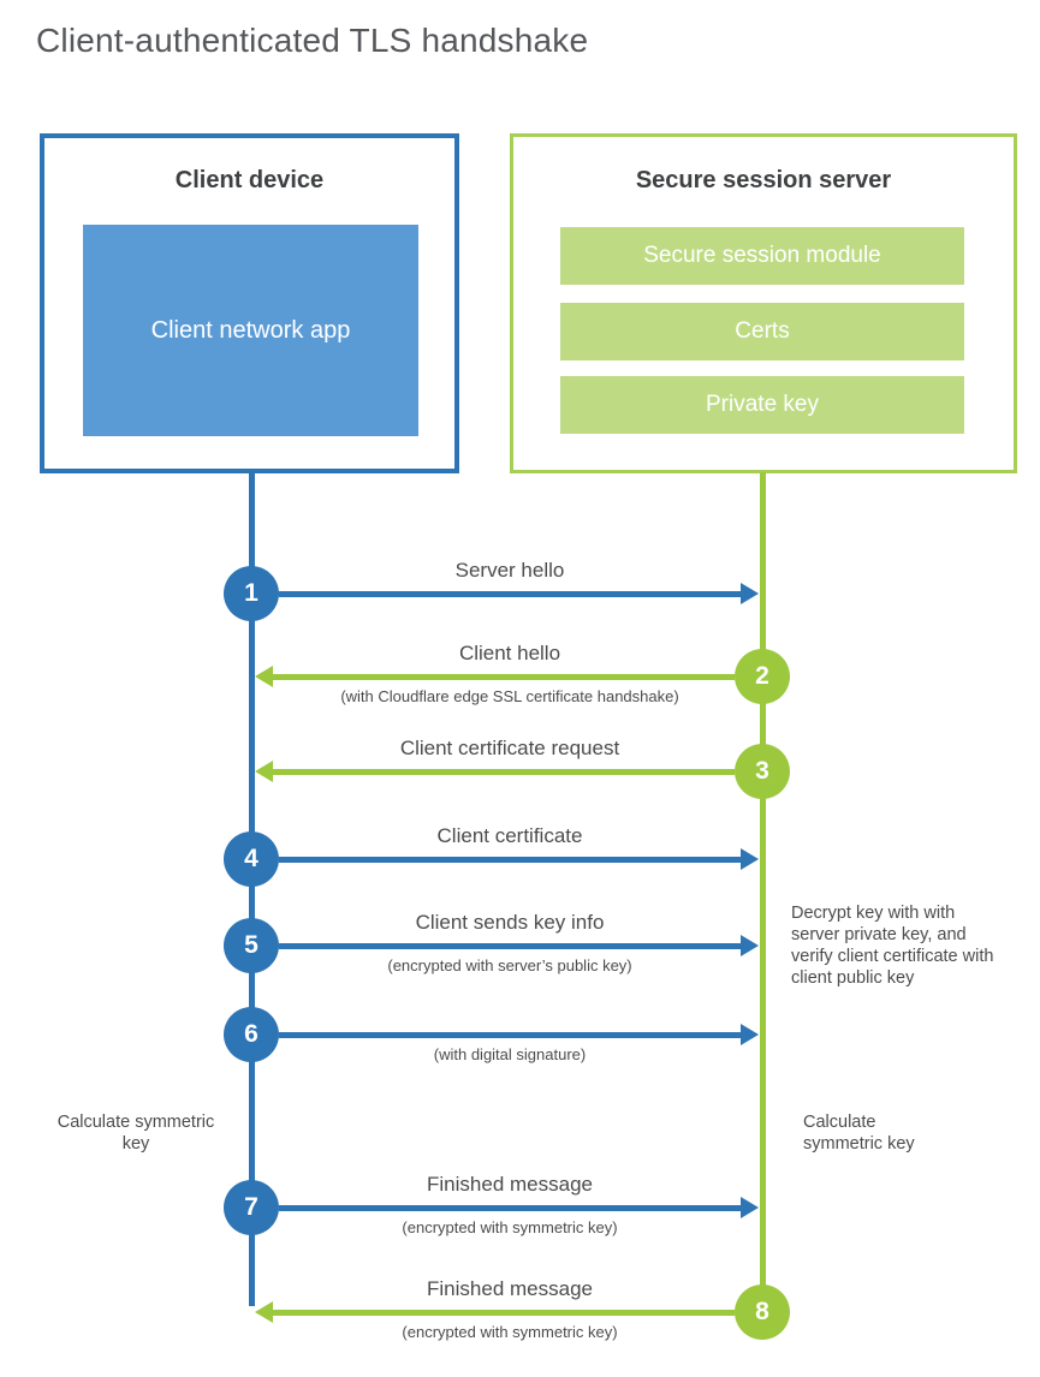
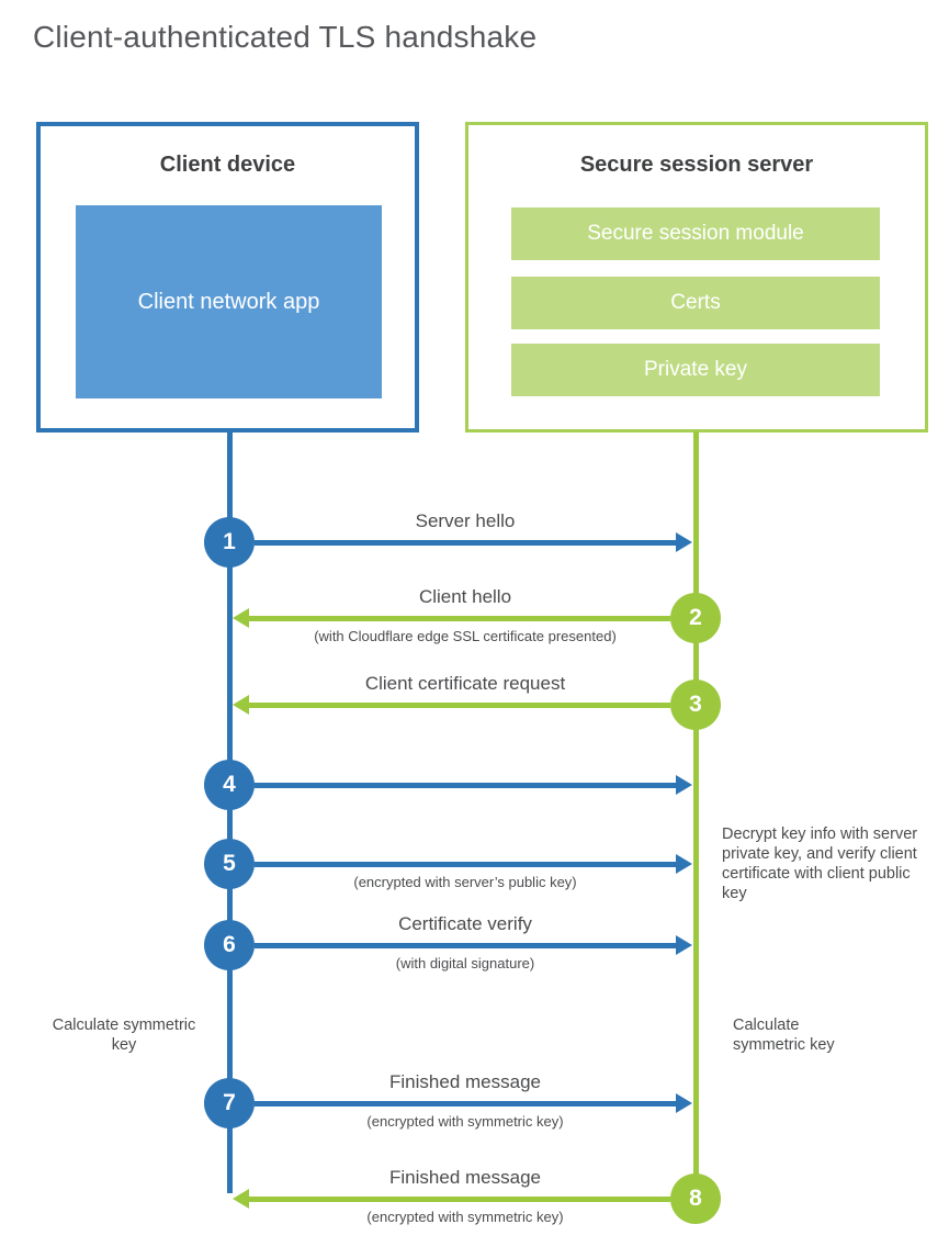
  Client-authenticated TLS handshake
  Client device
  Client network app
  Secure session server
  Secure session module
  Certs
  Private key
  Server hello
  1
  Client hello
- (with Cloudflare edge SSL certificate handshake)
+ (with Cloudflare edge SSL certificate presented)
  2
  Client certificate request
  3
- Client certificate
  4
- Client sends key info
  (encrypted with server’s public key)
  5
+ Certificate verify
  (with digital signature)
  6
- Decrypt key with with server private key, and verify client certificate with client public key
+ Decrypt key info with server private key, and verify client certificate with client public key
  Calculate symmetric key
  Calculate symmetric key
  Finished message
  (encrypted with symmetric key)
  7
  Finished message
  (encrypted with symmetric key)
  8
